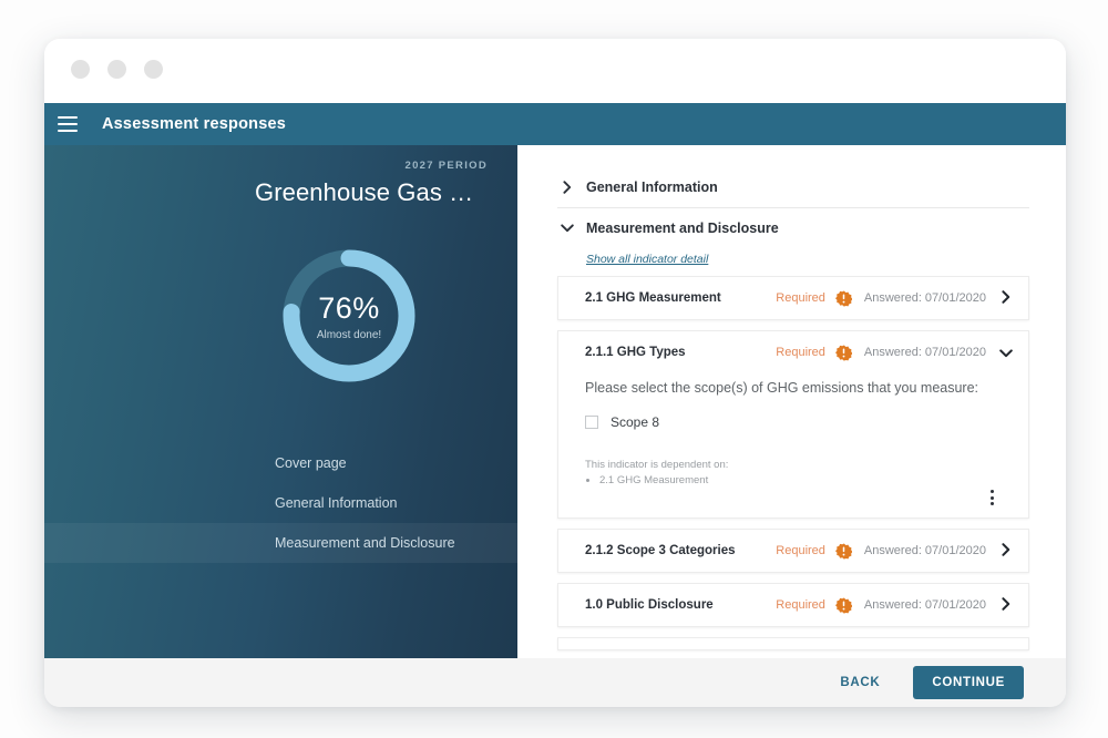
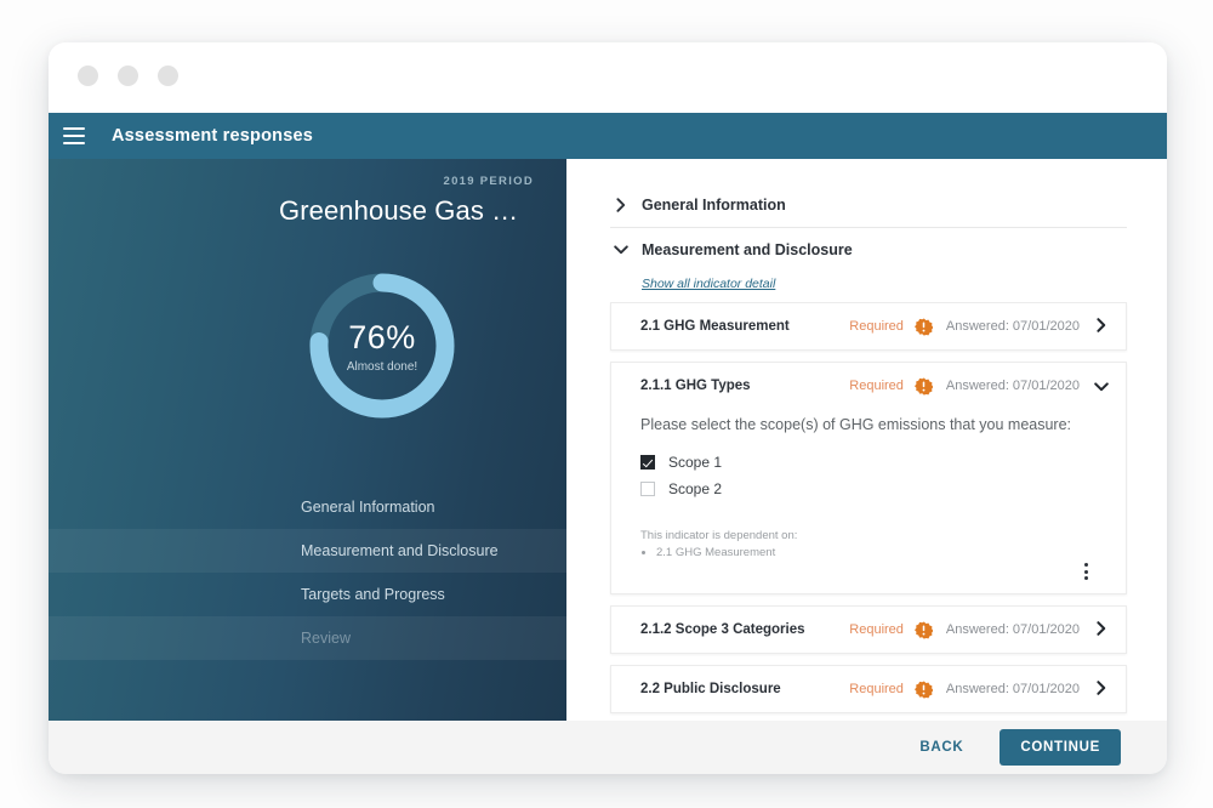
  Assessment responses
- 2027 PERIOD
+ 2019 PERIOD
  76%
  Almost done!
- Cover page
  General Information
  Measurement and Disclosure
+ Targets and Progress
+ Review
  General Information
  Measurement and Disclosure
  Show all indicator detail
  2.1 GHG Measurement
  Required
  Answered: 07/01/2020
  2.1.1 GHG Types
  Required
  Answered: 07/01/2020
  Please select the scope(s) of GHG emissions that you measure:
+ Scope 1
- Scope 8
+ Scope 2
  This indicator is dependent on:
  2.1 GHG Measurement
  2.1.2 Scope 3 Categories
  Required
  Answered: 07/01/2020
- 1.0 Public Disclosure
+ 2.2 Public Disclosure
  Required
  Answered: 07/01/2020
  BACK
  CONTINUE
